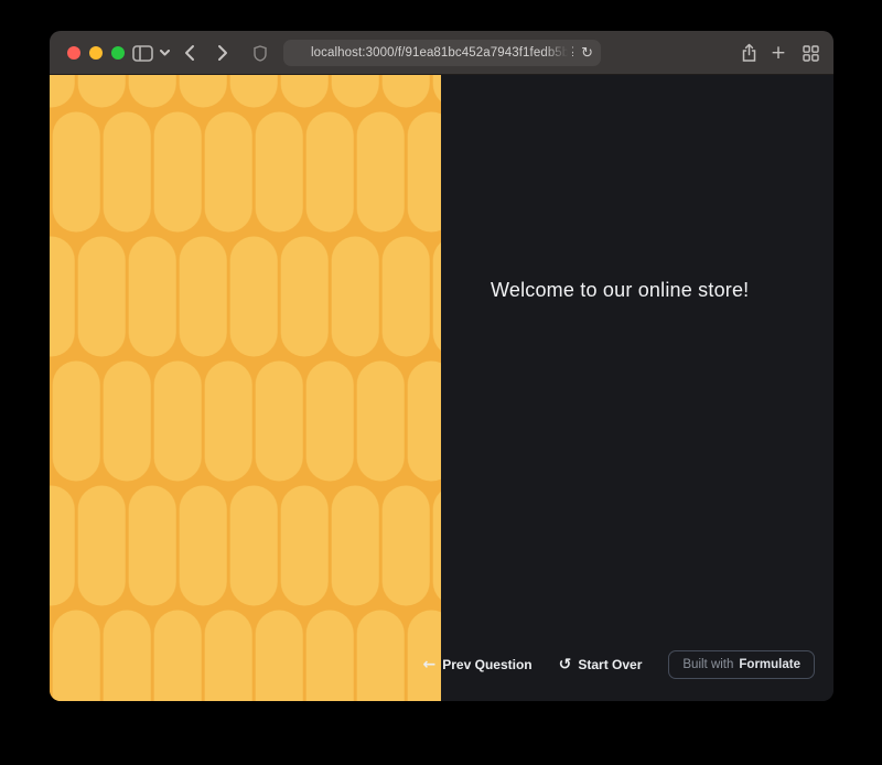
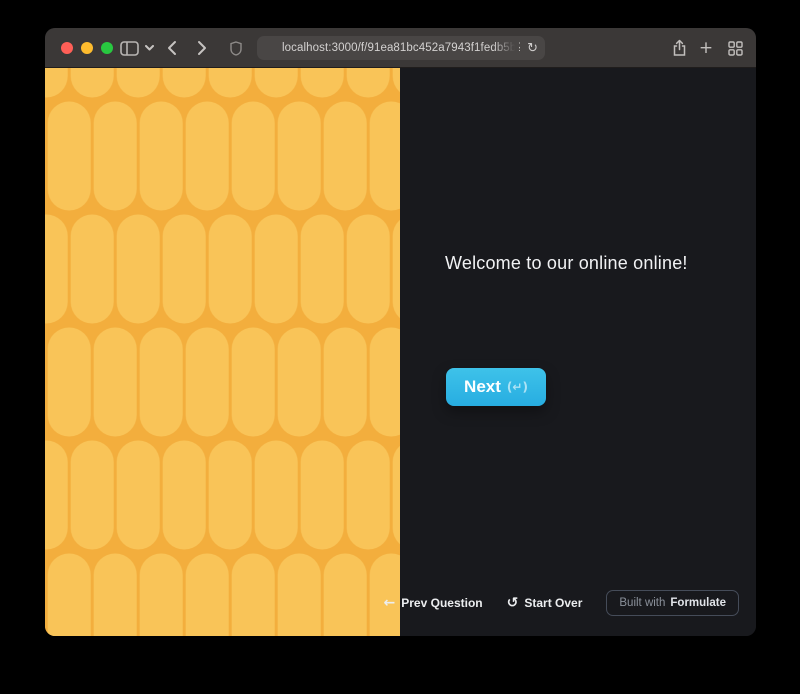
  localhost:3000/f/91ea81bc452a7943f1fe2
  ↻
  +
- Welcome to our online store!
+ Welcome to our online online!
+ Next
+ (↵)
  ←
  Prev Question
  ↺
  Start Over
  Built with
  Formulate
